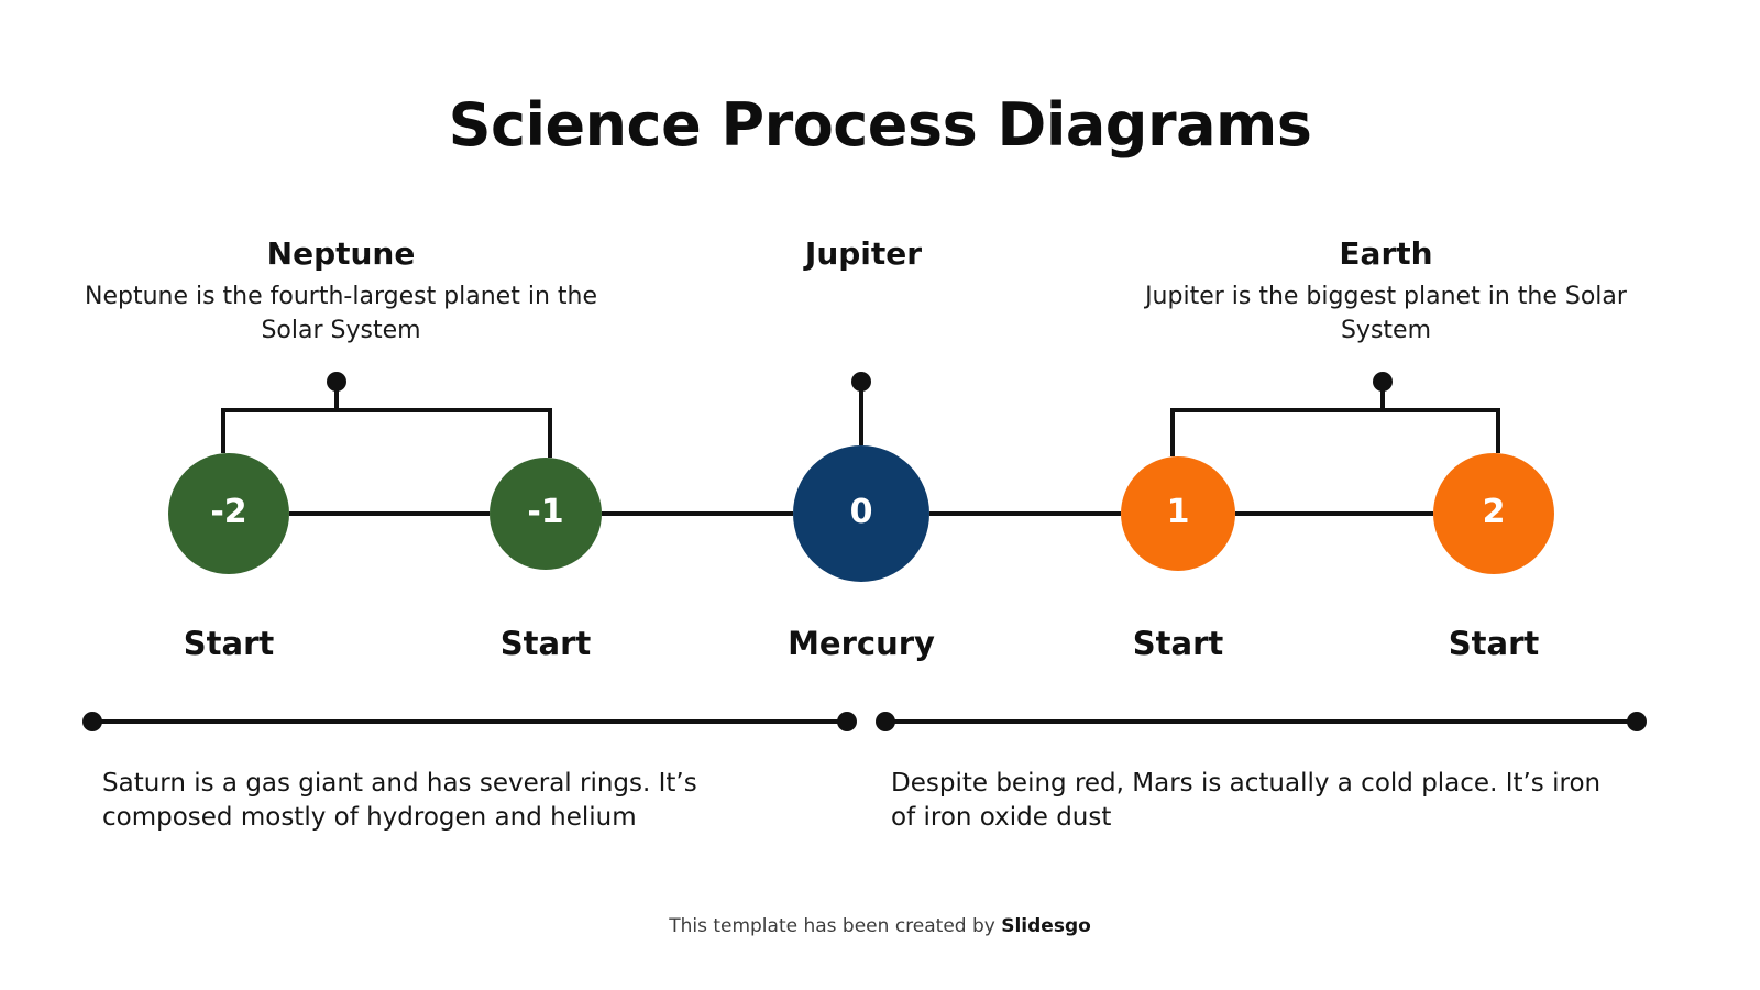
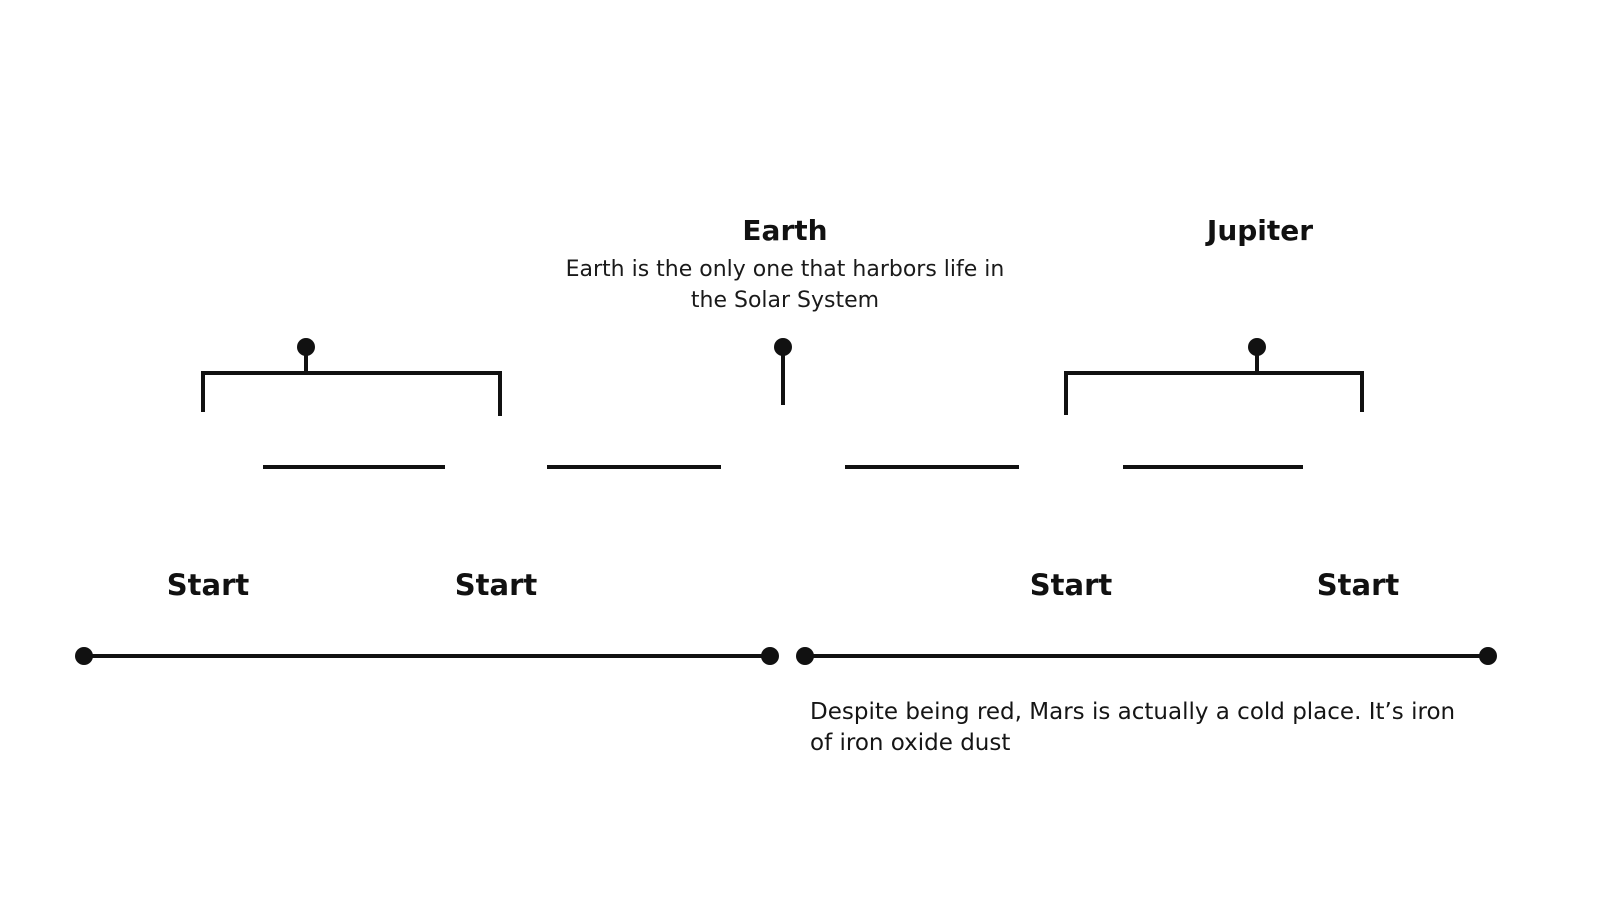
- Science Process Diagrams
- Neptune
- Neptune is the fourth-largest planet in the Solar System
- Jupiter
+ Earth
+ Earth is the only one that harbors life in the Solar System
- Earth
+ Jupiter
- Jupiter is the biggest planet in the Solar System
- -2
- -1
- 0
- 1
- 2
  Start
  Start
- Mercury
  Start
  Start
- Saturn is a gas giant and has several rings. It’s composed mostly of hydrogen and helium
  Despite being red, Mars is actually a cold place. It’s iron of iron oxide dust
- This template has been created by Slidesgo
